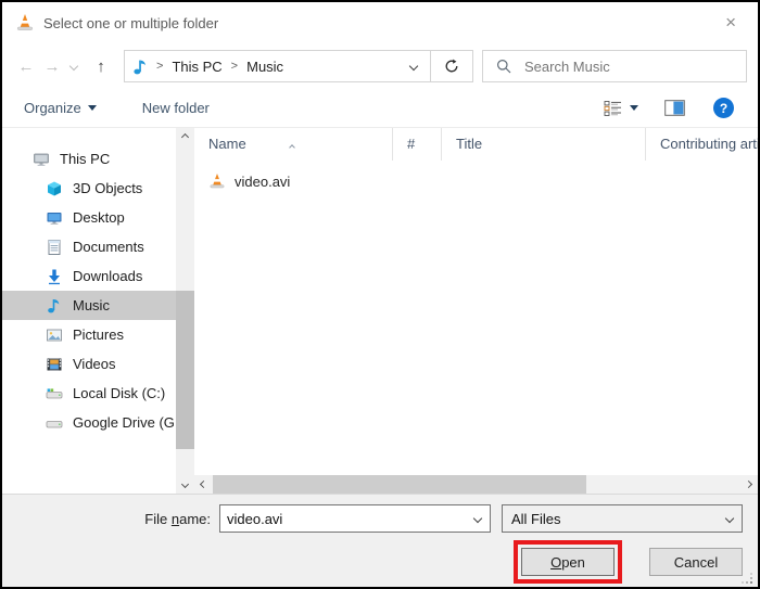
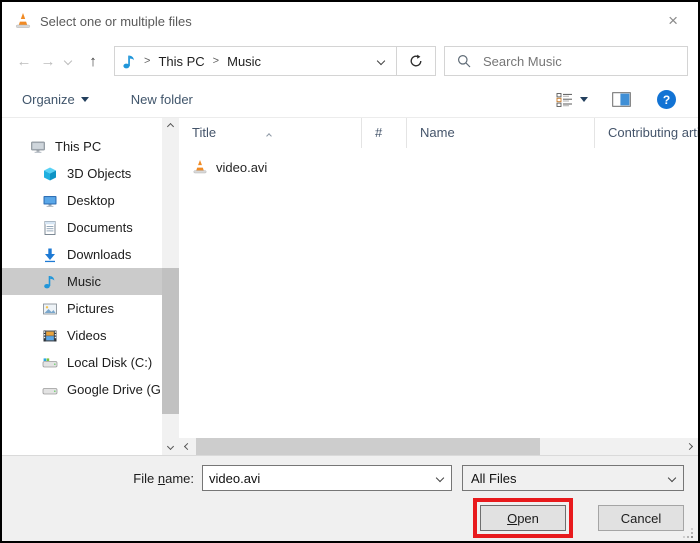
- Select one or multiple folder
+ Select one or multiple files
  ×
  ←
  →
  ↑
  >
  This PC
  >
  Music
  Search Music
  Organize
  New folder
  ?
  This PC
  3D Objects
  Desktop
  Documents
  Downloads
  Music
  Pictures
  Videos
  Local Disk (C:)
  Google Drive (G
- Name
+ Title
  #
- Title
+ Name
  Contributing art
  video.avi
  File name:
  video.avi
  All Files
  Open
  Cancel
